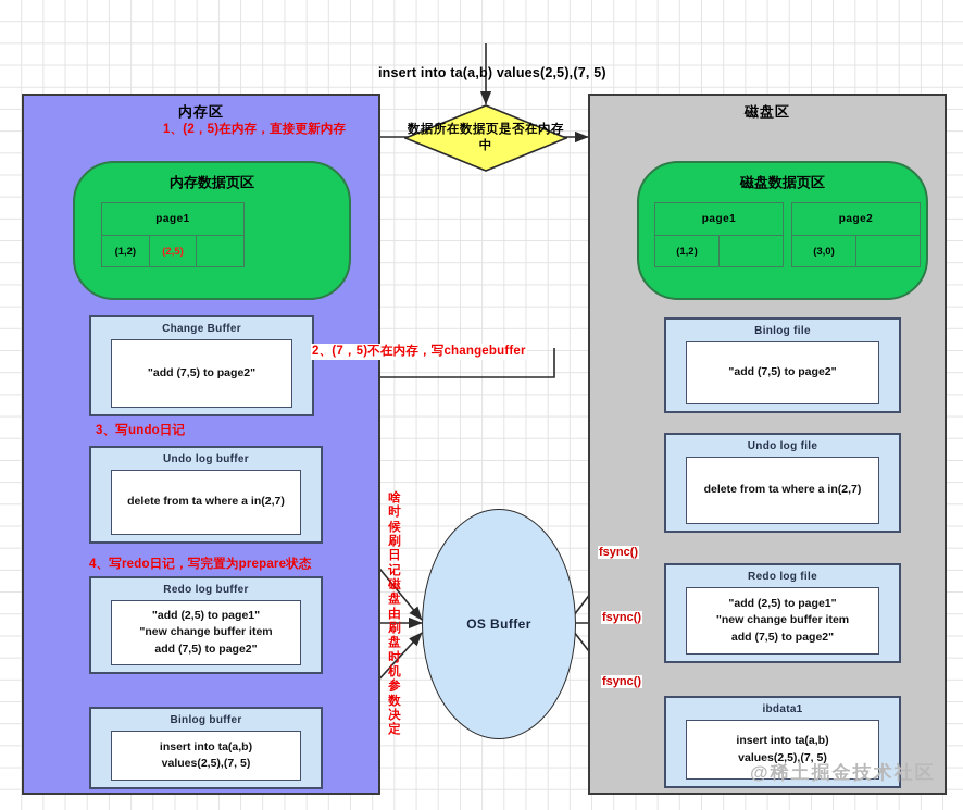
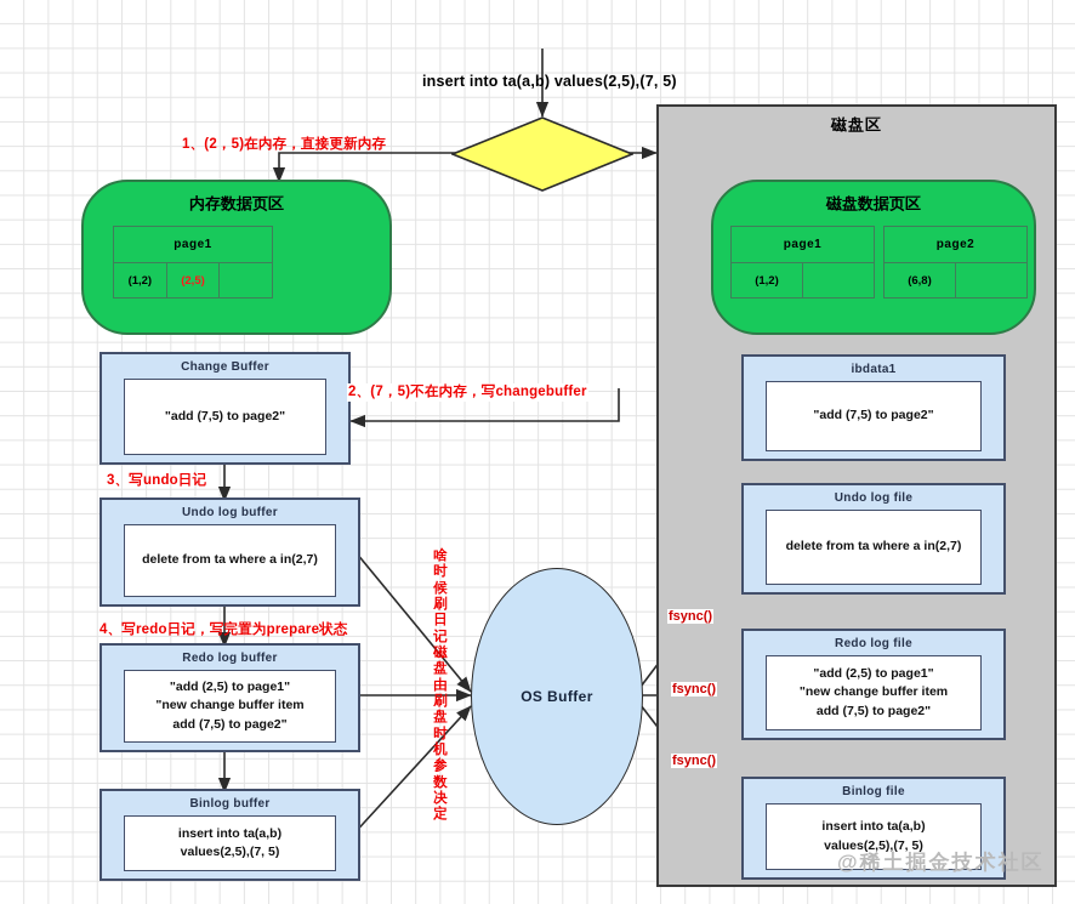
  insert into ta(a,b) values(2,5),(7, 5)
- 数据所在数据页是否在内存中
- 内存区
  内存数据页区
  page1
  (1,2)
  (2,5)
  Change Buffer
  "add (7,5) to page2"
  Undo log buffer
  delete from ta where a in(2,7)
  Redo log buffer
  "add (2,5) to page1"
  "new change buffer item
  add (7,5) to page2"
  Binlog buffer
  insert into ta(a,b)
  values(2,5),(7, 5)
  磁盘区
  磁盘数据页区
  page1
  (1,2)
  page2
- (3,0)
+ (6,8)
- Binlog file
+ ibdata1
  "add (7,5) to page2"
  Undo log file
  delete from ta where a in(2,7)
  Redo log file
  "add (2,5) to page1"
  "new change buffer item
  add (7,5) to page2"
- ibdata1
+ Binlog file
  insert into ta(a,b)
  values(2,5),(7, 5)
  OS Buffer
  1、(2，5)在内存，直接更新内存
  2、(7，5)不在内存，写changebuffer
  3、写undo日记
  4、写redo日记，写完置为prepare状态
  啥时候刷日记磁盘由刷盘时机参数决定
  fsync()
  fsync()
  fsync()
  @稀土掘金技术社区
